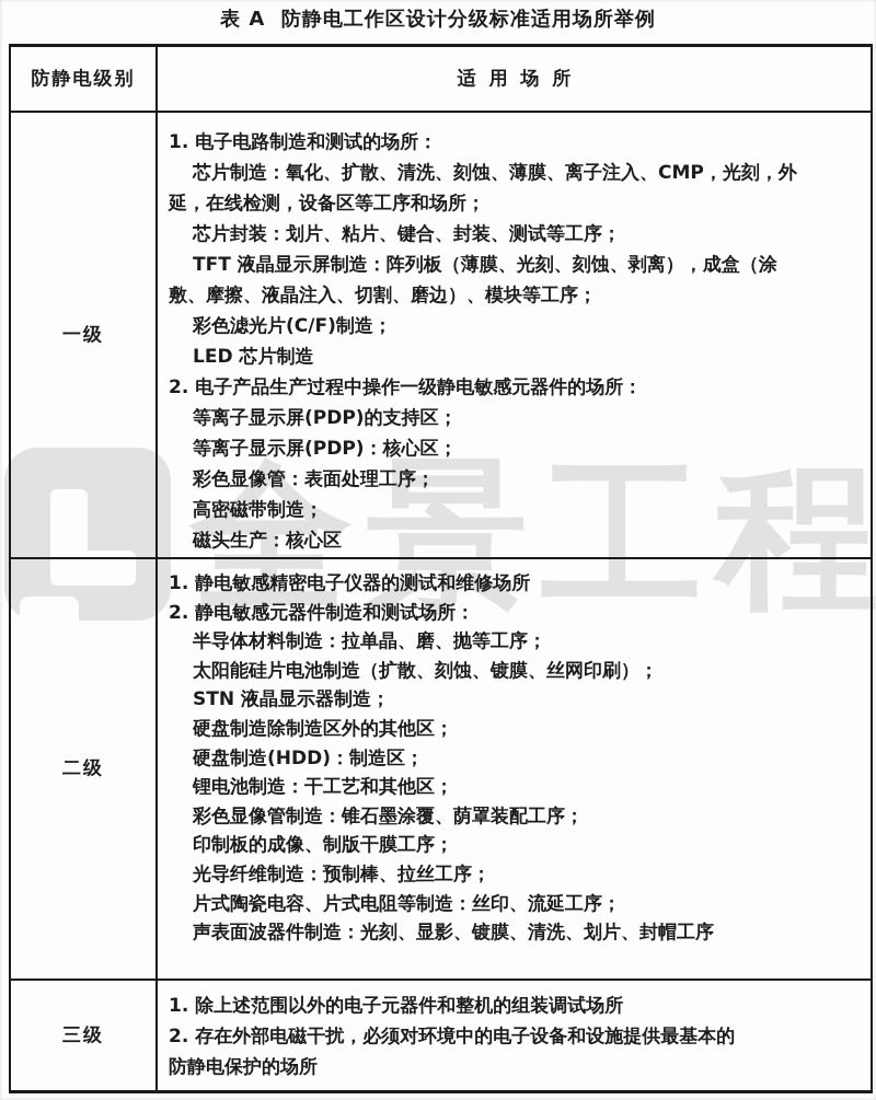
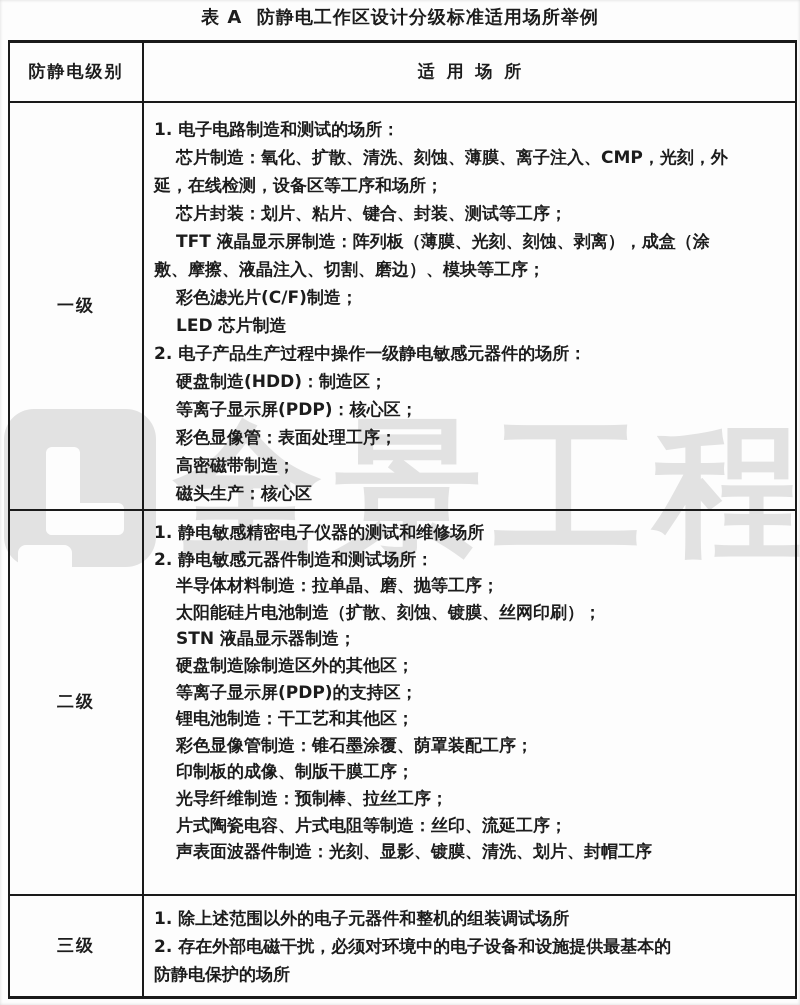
  全景工程
  表 A 防静电工作区设计分级标准适用场所举例
  防静电级别
  适 用 场 所
  一级
  1. 电子电路制造和测试的场所：
  芯片制造：氧化、扩散、清洗、刻蚀、薄膜、离子注入、CMP，光刻，外
  延，在线检测，设备区等工序和场所；
  芯片封装：划片、粘片、键合、封装、测试等工序；
  TFT 液晶显示屏制造：阵列板（薄膜、光刻、刻蚀、剥离），成盒（涂
  敷、摩擦、液晶注入、切割、磨边）、模块等工序；
  彩色滤光片(C/F)制造；
  LED 芯片制造
  2. 电子产品生产过程中操作一级静电敏感元器件的场所：
- 等离子显示屏(PDP)的支持区；
+ 硬盘制造(HDD)：制造区；
  等离子显示屏(PDP)：核心区；
  彩色显像管：表面处理工序；
  高密磁带制造；
  磁头生产：核心区
  二级
  1. 静电敏感精密电子仪器的测试和维修场所
  2. 静电敏感元器件制造和测试场所：
  半导体材料制造：拉单晶、磨、抛等工序；
  太阳能硅片电池制造（扩散、刻蚀、镀膜、丝网印刷）；
  STN 液晶显示器制造；
  硬盘制造除制造区外的其他区；
- 硬盘制造(HDD)：制造区；
+ 等离子显示屏(PDP)的支持区；
  锂电池制造：干工艺和其他区；
  彩色显像管制造：锥石墨涂覆、荫罩装配工序；
  印制板的成像、制版干膜工序；
  光导纤维制造：预制棒、拉丝工序；
  片式陶瓷电容、片式电阻等制造：丝印、流延工序；
  声表面波器件制造：光刻、显影、镀膜、清洗、划片、封帽工序
  三级
  1. 除上述范围以外的电子元器件和整机的组装调试场所
  2. 存在外部电磁干扰，必须对环境中的电子设备和设施提供最基本的
  防静电保护的场所
